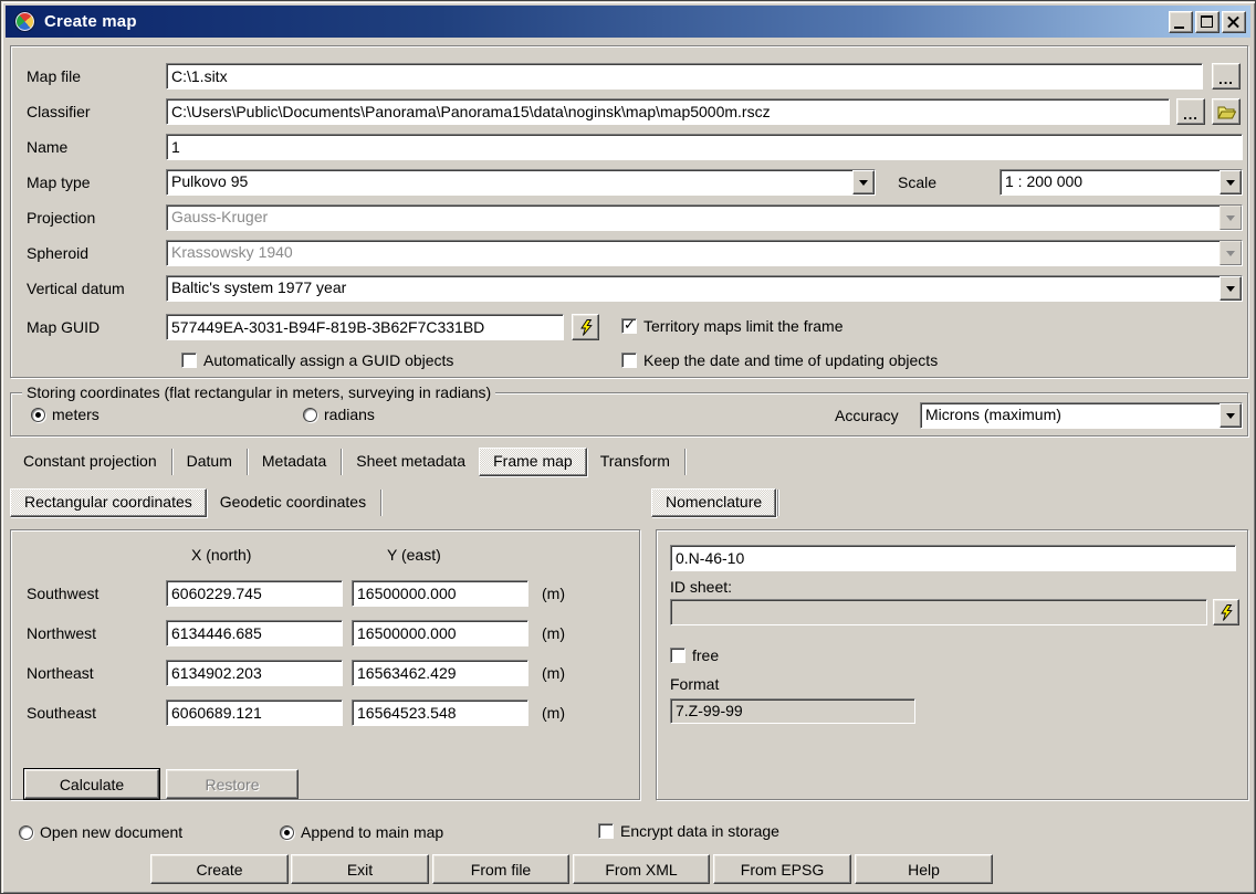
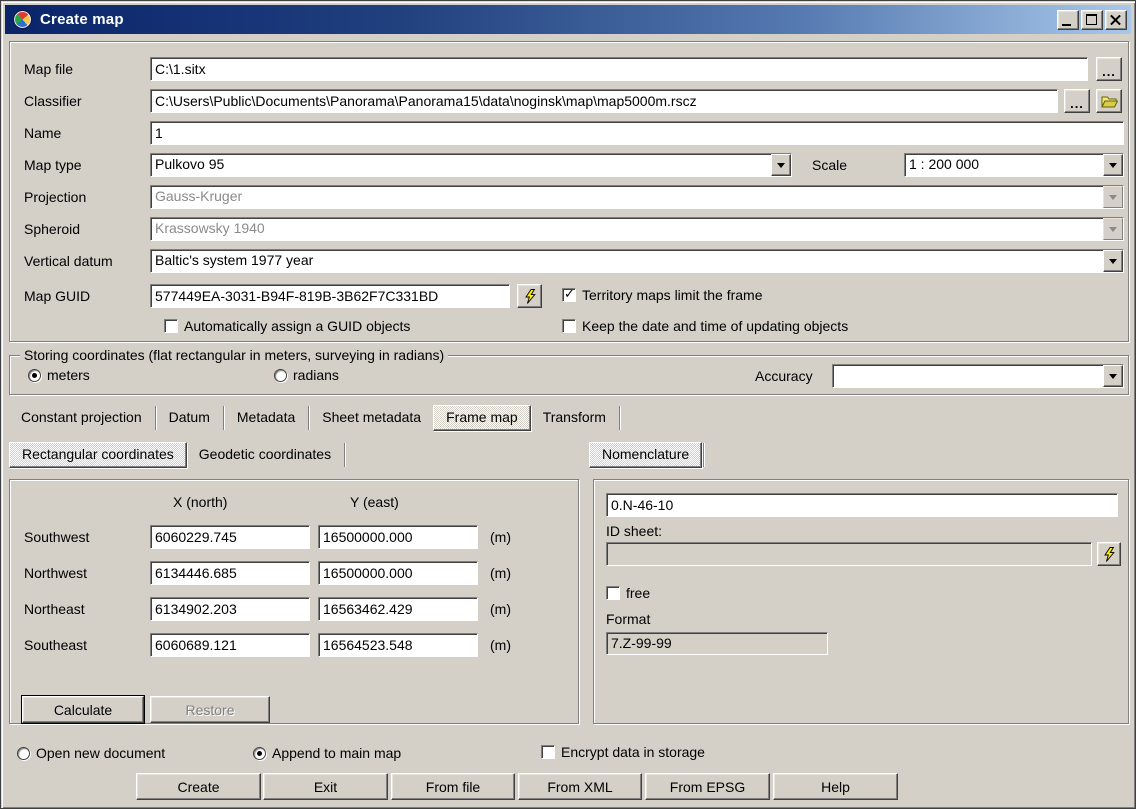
  Create map
  Map file
  C:\1.sitx
  ...
  Classifier
  C:\Users\Public\Documents\Panorama\Panorama15\data\noginsk\map\map5000m.rscz
  ...
  Name
  1
  Map type
  Pulkovo 95
  Scale
  1 : 200 000
  Projection
  Gauss-Kruger
  Spheroid
  Krassowsky 1940
  Vertical datum
  Baltic's system 1977 year
  Map GUID
  577449EA-3031-B94F-819B-3B62F7C331BD
  Territory maps limit the frame
  Automatically assign a GUID objects
  Keep the date and time of updating objects
  Storing coordinates (flat rectangular in meters, surveying in radians)
  meters
  radians
  Accuracy
- Microns (maximum)
  Constant projection
  Datum
  Metadata
  Sheet metadata
  Frame map
  Transform
  Rectangular coordinates
  Geodetic coordinates
  Nomenclature
  X (north)
  Y (east)
  Southwest
  6060229.745
  16500000.000
  (m)
  Northwest
  6134446.685
  16500000.000
  (m)
  Northeast
  6134902.203
  16563462.429
  (m)
  Southeast
  6060689.121
  16564523.548
  (m)
  Calculate
  Restore
  0.N-46-10
  ID sheet:
  free
  Format
  7.Z-99-99
  Open new document
  Append to main map
  Encrypt data in storage
  Create
  Exit
  From file
  From XML
  From EPSG
  Help
